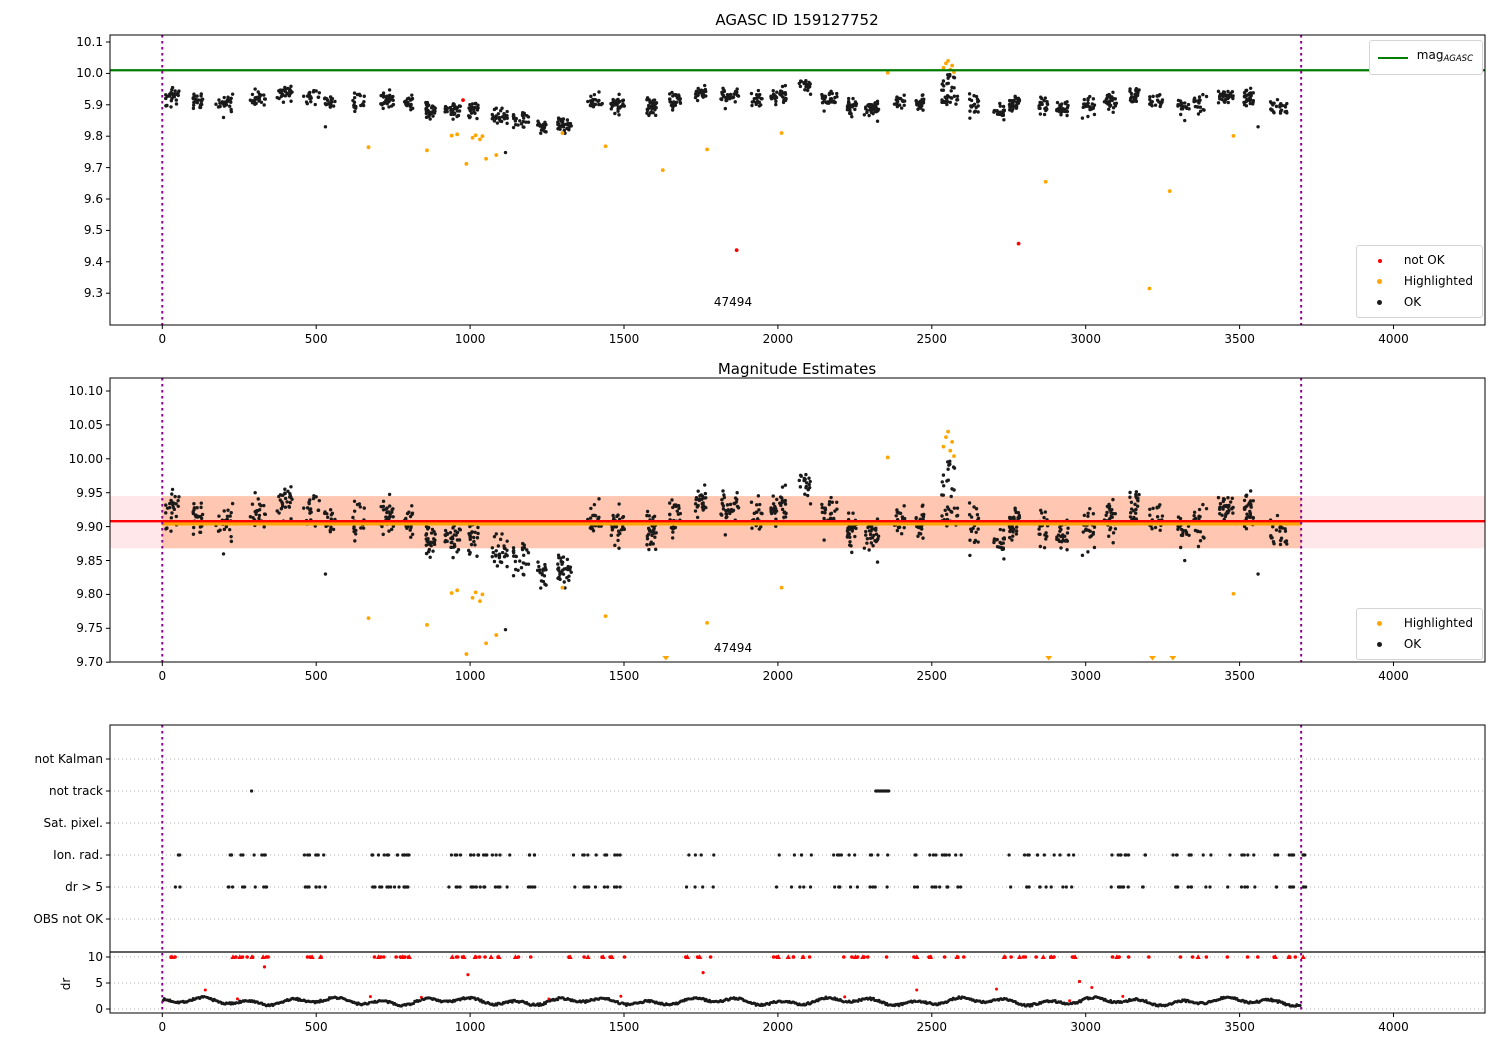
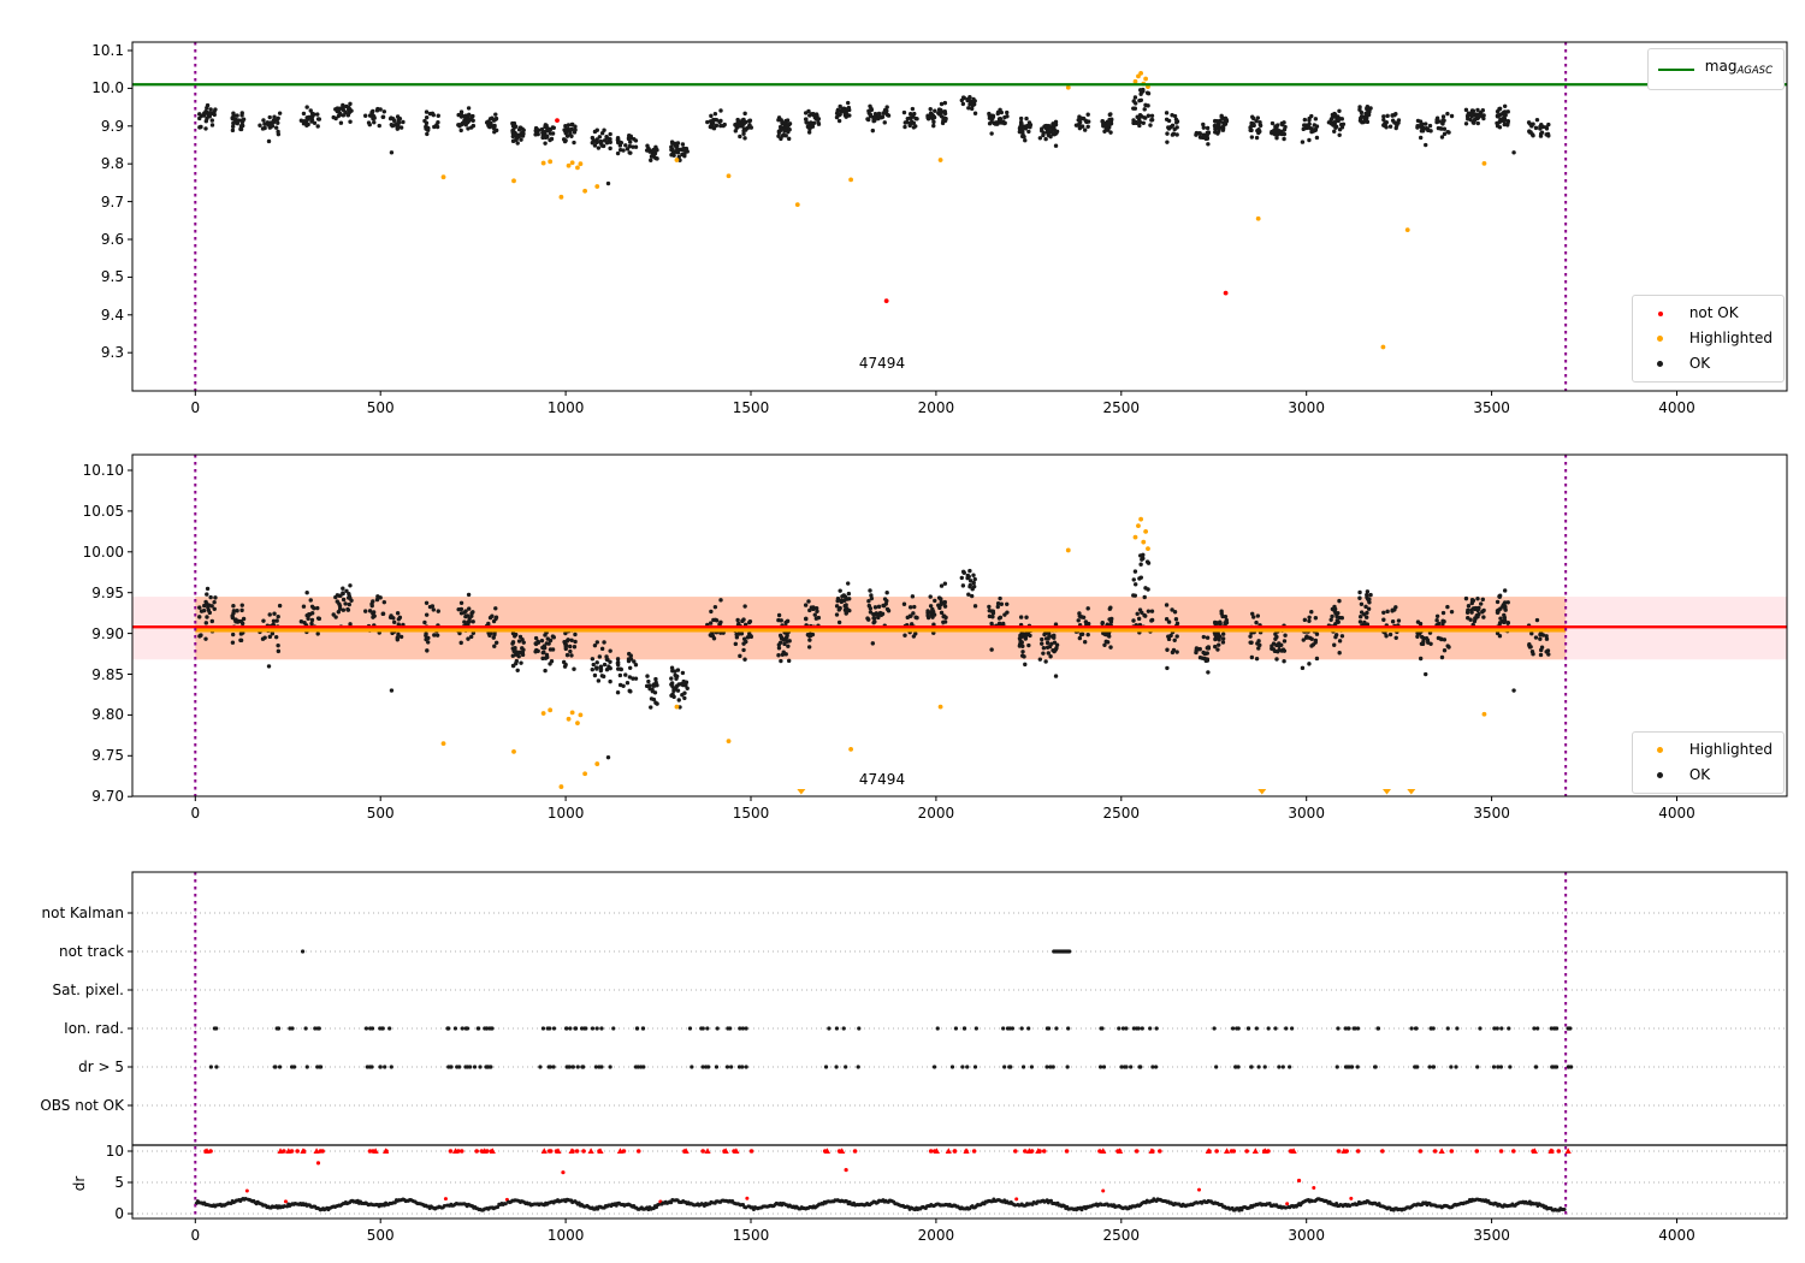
- AGASC ID 159127752
- Magnitude Estimates
  magAGASC
  not OK
  Highlighted
  OK
  Highlighted
  OK
  47494
  47494
  10.1
  10.0
- 5.9
+ 9.9
  9.8
  9.7
  9.6
  9.5
  9.4
  9.3
  10.10
  10.05
  10.00
  9.95
  9.90
  9.85
  9.80
  9.75
  9.70
  0
  500
  1000
  1500
  2000
  2500
  3000
  3500
  4000
  0
  500
  1000
  1500
  2000
  2500
  3000
  3500
  4000
  0
  500
  1000
  1500
  2000
  2500
  3000
  3500
  4000
  not Kalman
  not track
  Sat. pixel.
  Ion. rad.
  dr > 5
  OBS not OK
  10
  5
  0
